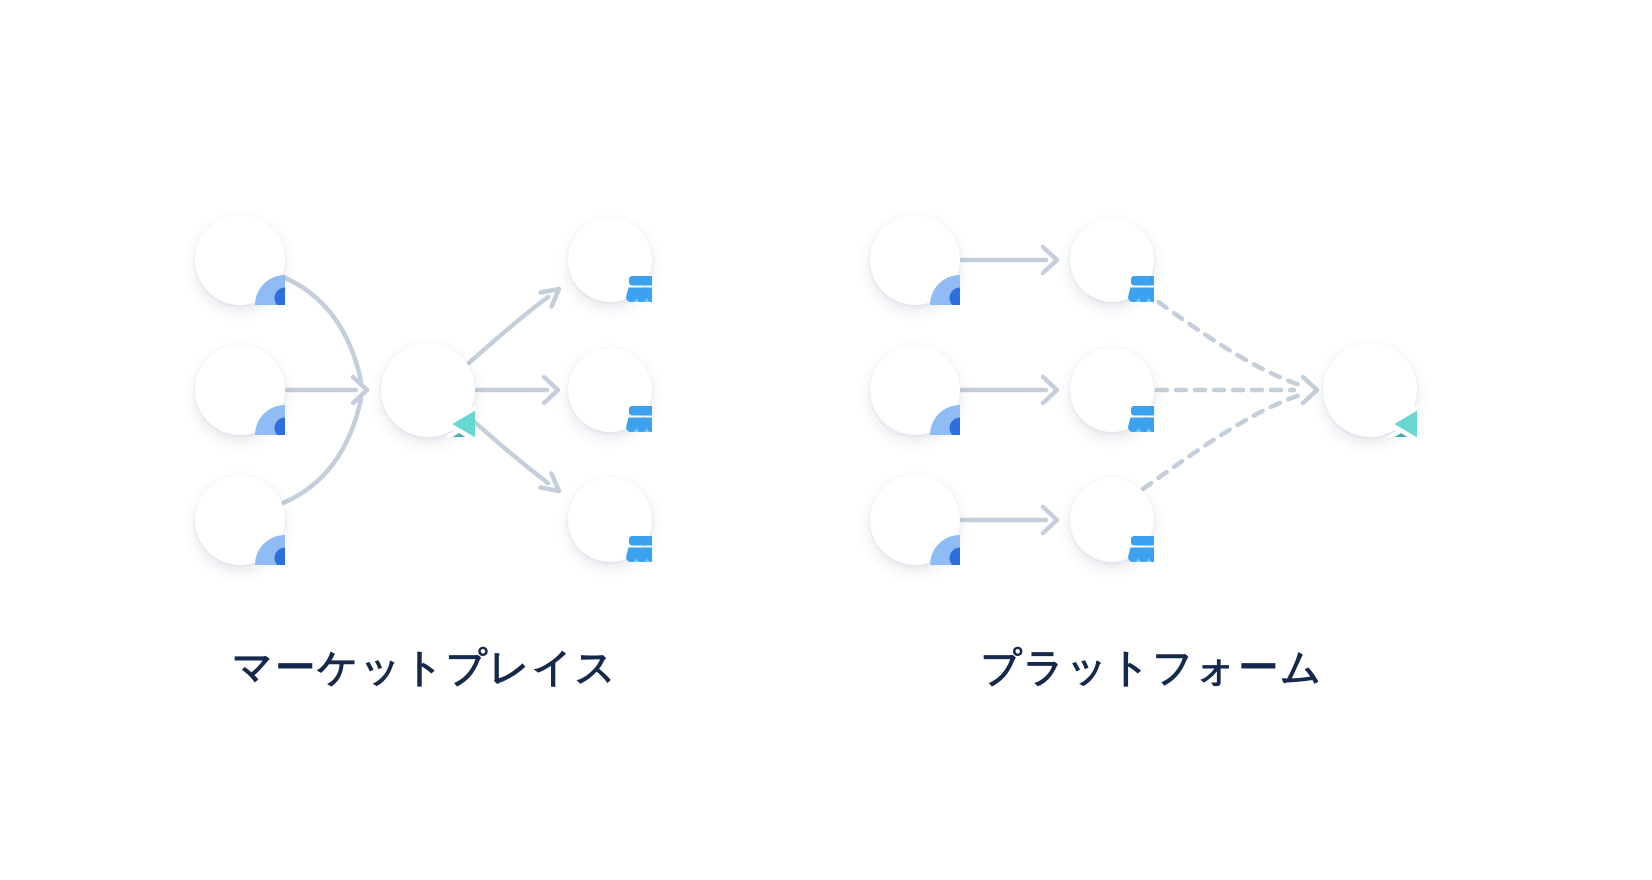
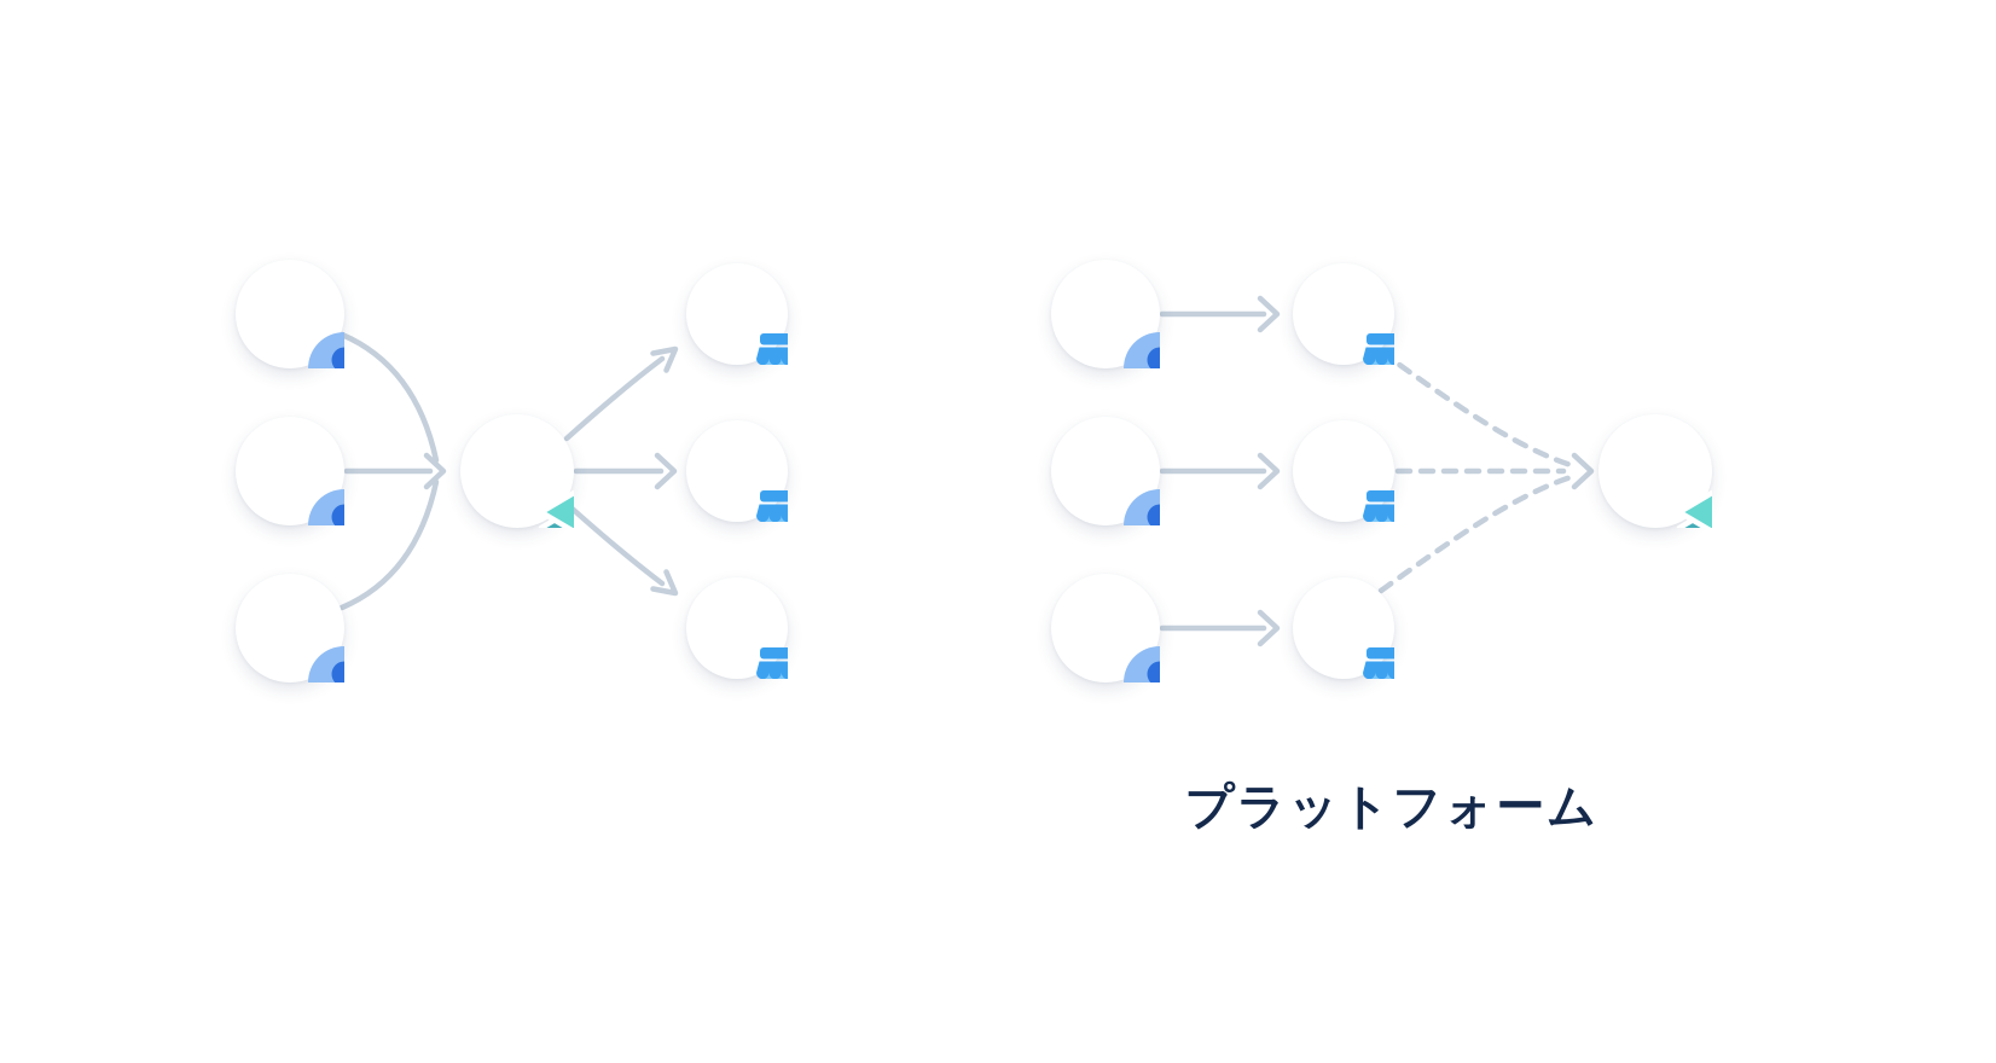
- マーケットプレイス
  プラットフォーム
